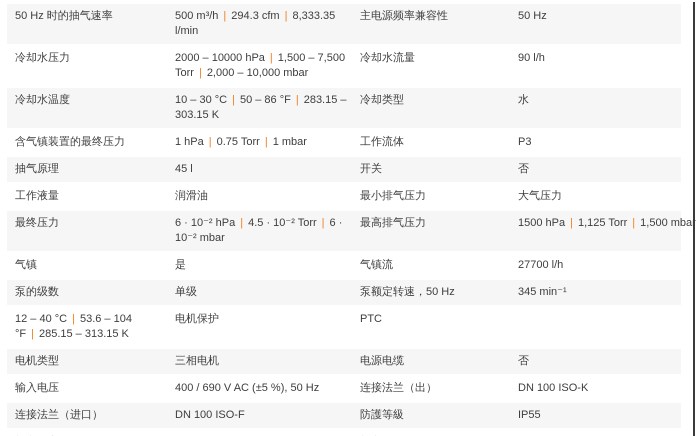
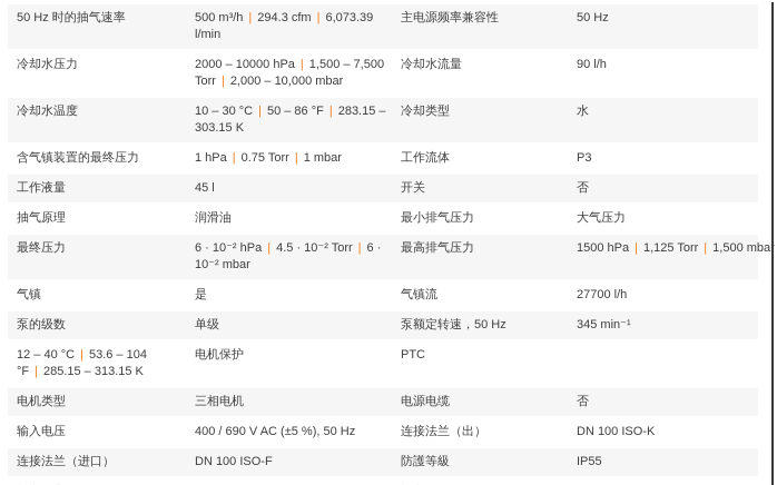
  50 Hz 时的抽气速率
- 500 m³/h | 294.3 cfm | 8,333.35 l/min
+ 500 m³/h | 294.3 cfm | 6,073.39 l/min
  主电源频率兼容性
  50 Hz
  冷却水压力
  2000 – 10000 hPa | 1,500 – 7,500 Torr | 2,000 – 10,000 mbar
  冷却水流量
  90 l/h
  冷却水温度
  10 – 30 °C | 50 – 86 °F | 283.15 – 303.15 K
  冷却类型
  水
  含气镇装置的最终压力
  1 hPa | 0.75 Torr | 1 mbar
  工作流体
  P3
- 抽气原理
+ 工作液量
  45 l
  开关
  否
- 工作液量
+ 抽气原理
  润滑油
  最小排气压力
  大气压力
  最终压力
  6 · 10⁻² hPa | 4.5 · 10⁻² Torr | 6 · 10⁻² mbar
  最高排气压力
  1500 hPa | 1,125 Torr | 1,500 mba
  气镇
  是
  气镇流
  27700 l/h
  泵的级数
  单级
  泵额定转速，50 Hz
  345 min⁻¹
  12 – 40 °C | 53.6 – 104 °F | 285.15 – 313.15 K
  电机保护
  PTC
  电机类型
  三相电机
  电源电缆
  否
  输入电压
  400 / 690 V AC (±5 %), 50 Hz
  连接法兰（出）
  DN 100 ISO-K
  连接法兰（进口）
  DN 100 ISO-F
  防護等級
  IP55
